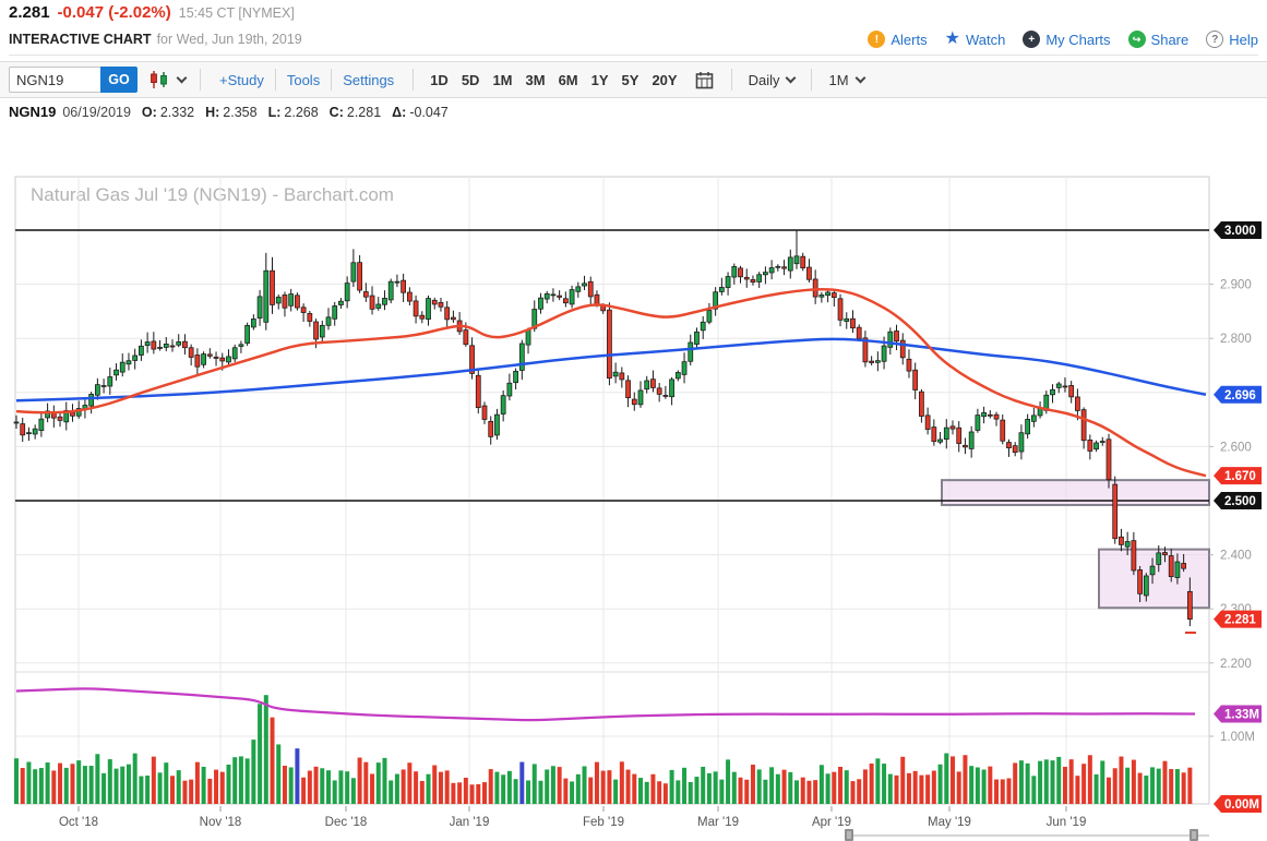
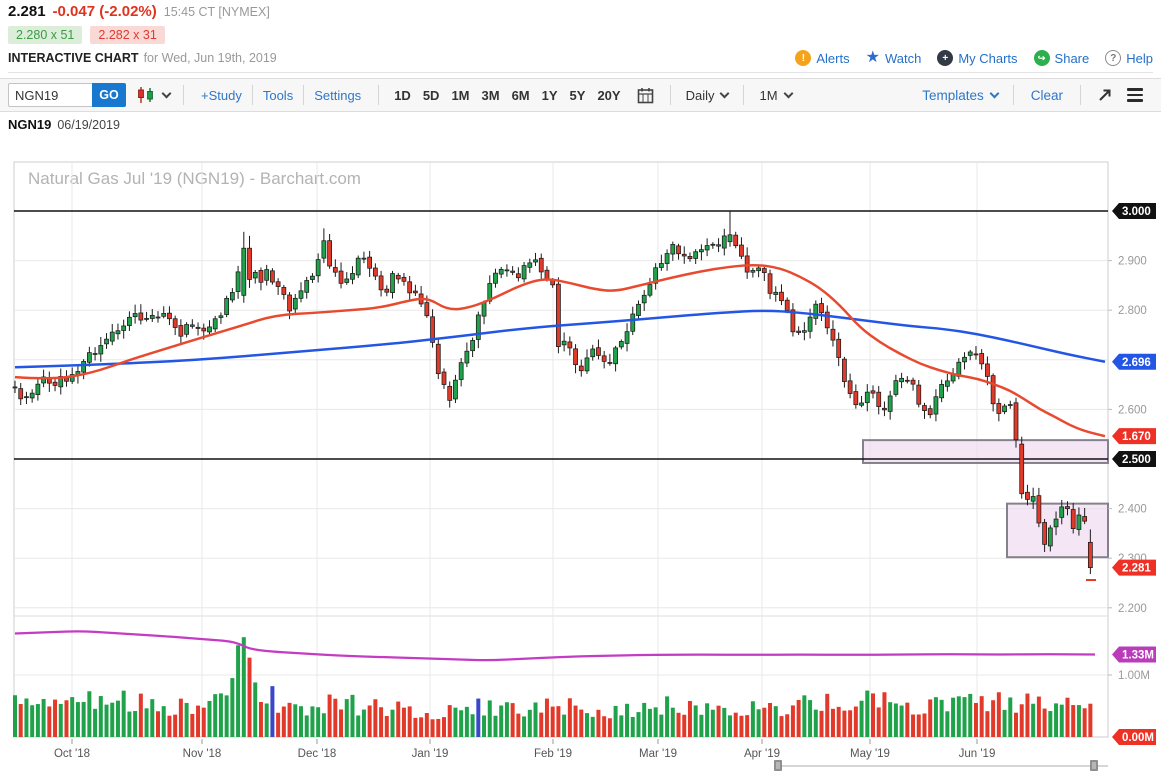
  2.281
  -0.047 (-2.02%)
  15:45 CT [NYMEX]
+ 2.280 x 51
+ 2.282 x 31
  INTERACTIVE CHART
  for Wed, Jun 19th, 2019
  !
  Alerts
  ★
  Watch
  +
  My Charts
  ↪
  Share
  ?
  Help
  NGN19
  GO
  +Study
  Tools
  Settings
  1D
  5D
  1M
  3M
  6M
  1Y
  5Y
  20Y
  Daily
  1M
+ Templates
+ Clear
  NGN19
  06/19/2019
- O: 2.332
- H: 2.358
- L: 2.268
- C: 2.281
- Δ: -0.047
  Natural Gas Jul '19 (NGN19) - Barchat.com
  2.900
  2.800
  2.600
  2.400
  2.300
  2.200
  1.00M
  3.000
  2.696
  1.670
  2.500
  2.281
  1.33M
  0.00M
  Oct '18
  Nov '18
  Dec '18
  Jan '19
  Feb '19
  Mar '19
  Apr '19
  May '19
  Jun '19
